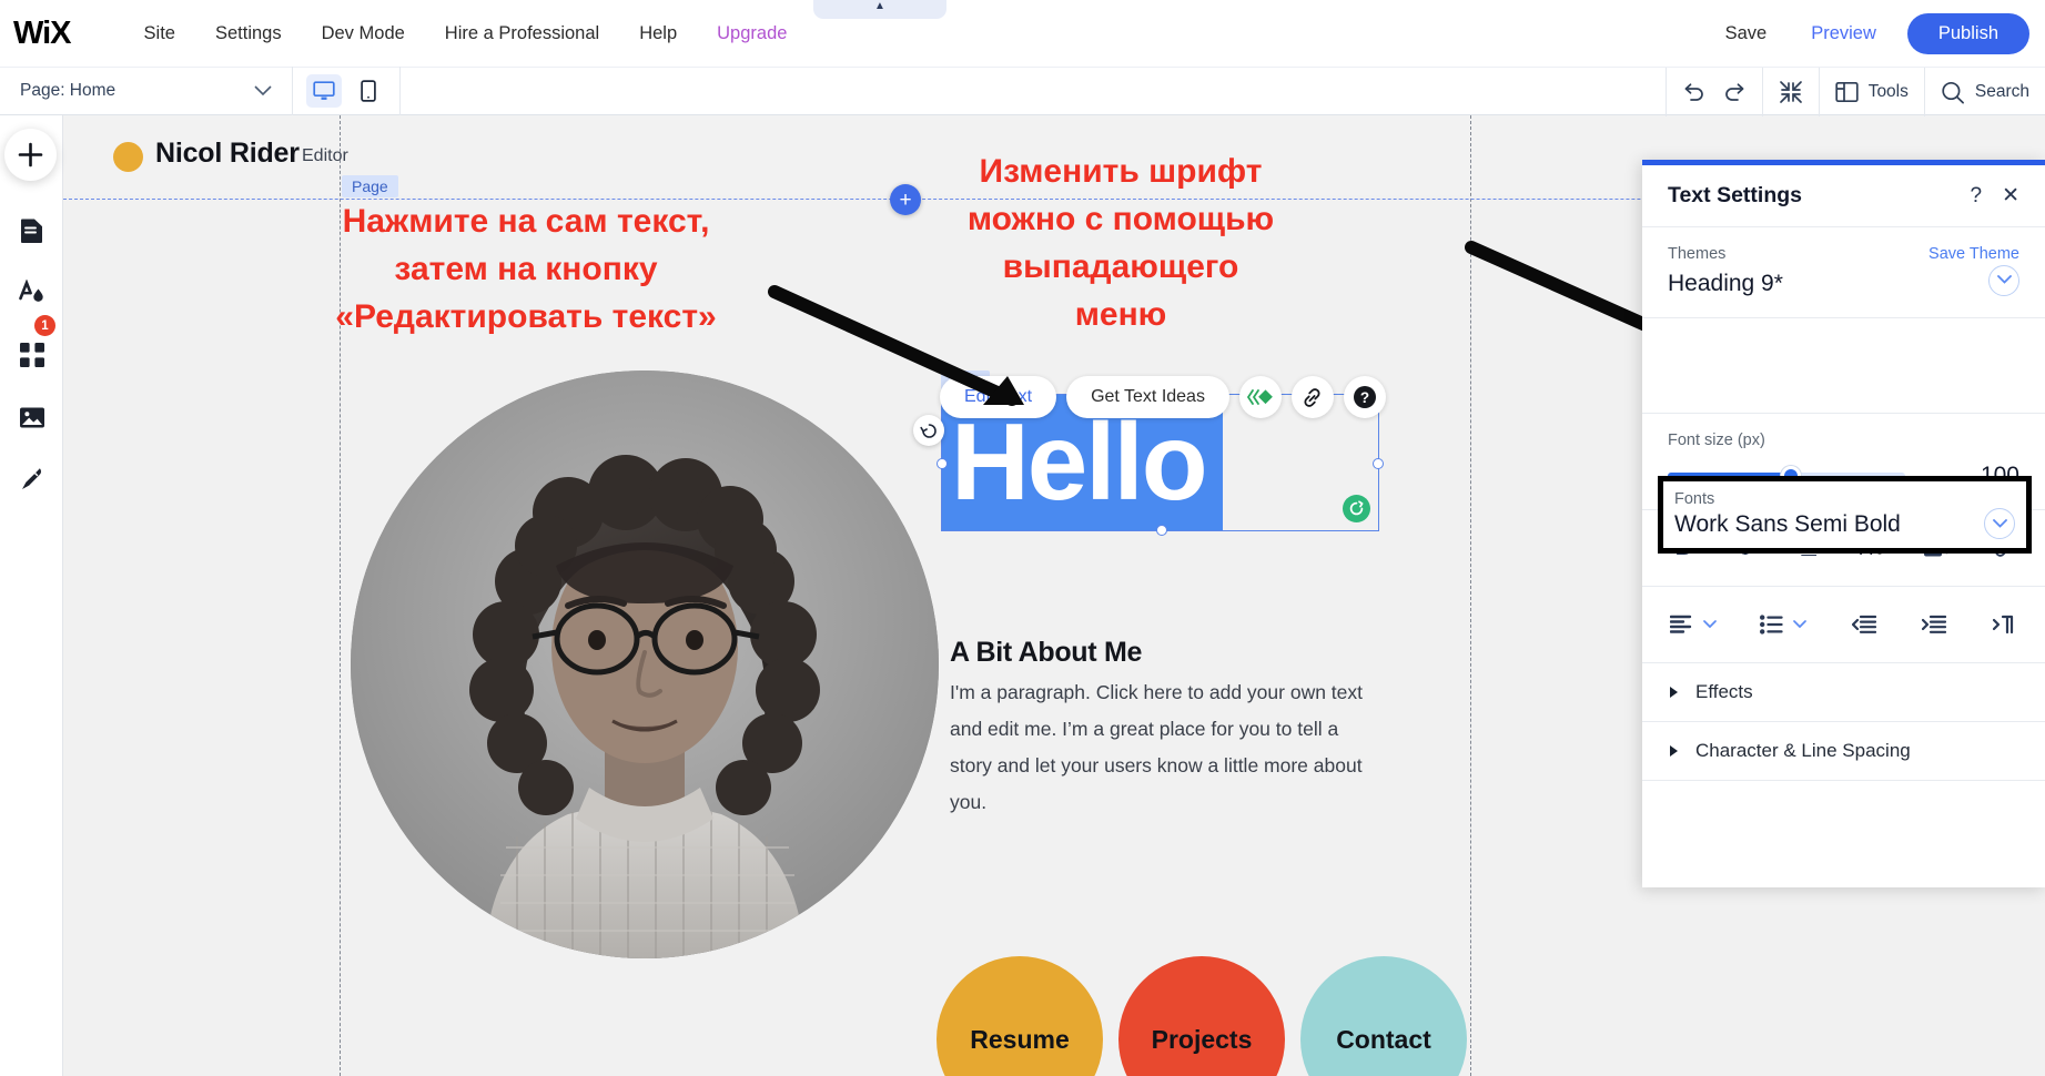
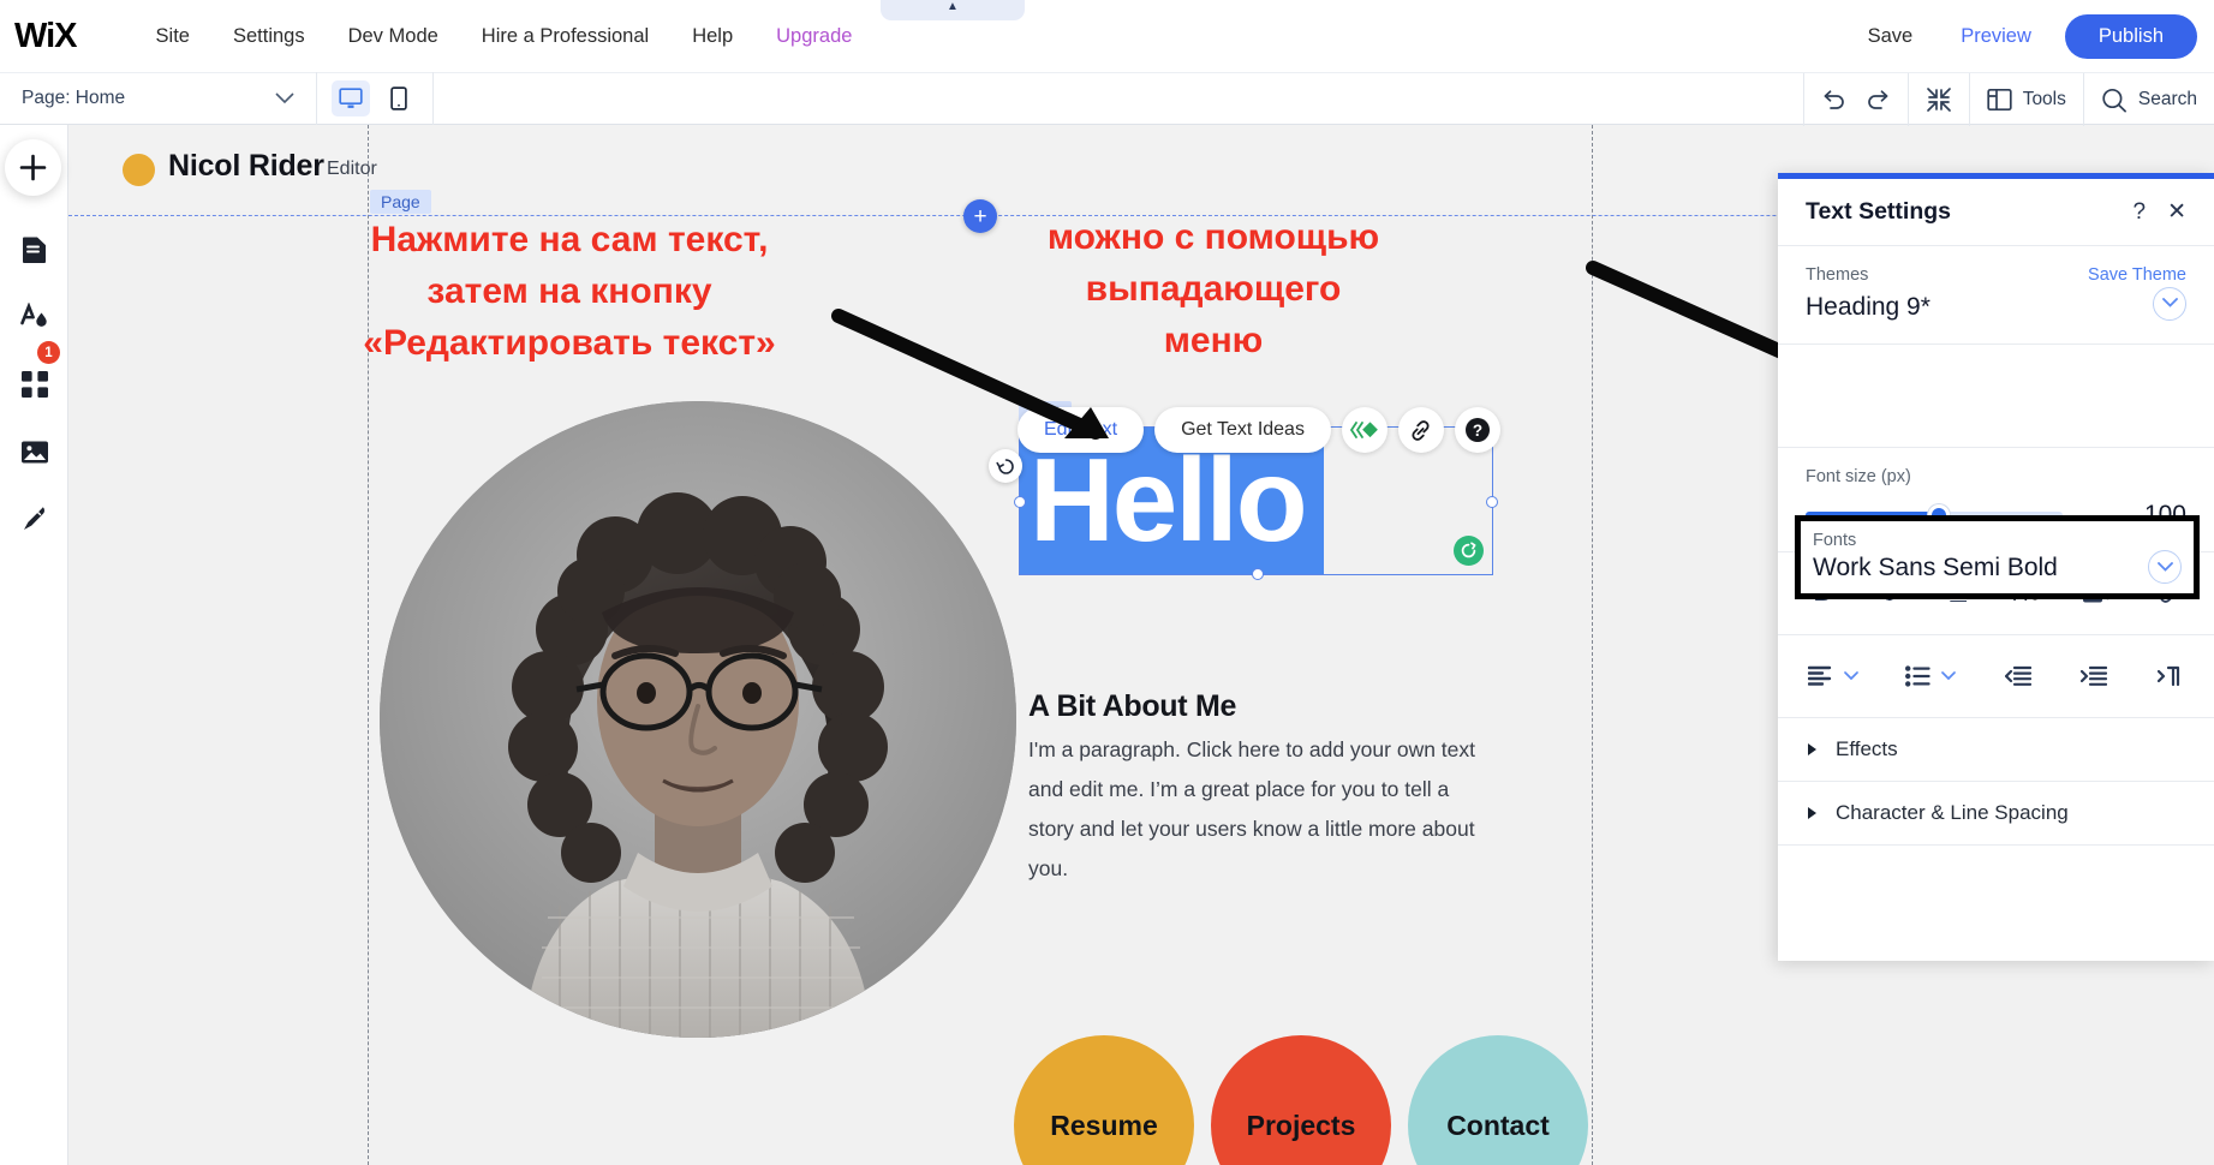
  WiX
  Site
  Settings
  Dev Mode
  Hire a Professional
  Help
  Upgrade
  Save
  Preview
  Publish
  ▲
  Page: Home
  Tools
  Search
  1
  Nicol Rider
  Editor
  Page
  +
  Get Text Ideas
  ?
  Hello
  A Bit About Me
  I'm a paragraph. Click here to add your own text and edit me. I’m a great place for you to tell a story and let your users know a little more about you.
  Resume
  Projects
  Contact
  Нажмите на сам текст,
  затем на кнопку
  «Редактировать текст»
- Изменить шрифт
  можно с помощью
  выпадающего
  меню
  Text Settings
  ?
  ✕
  Themes
  Save Theme
  Heading 9*
  Fonts
  Work Sans Semi Bold
  Font size (px)
  Effects
  Character & Line Spacing
